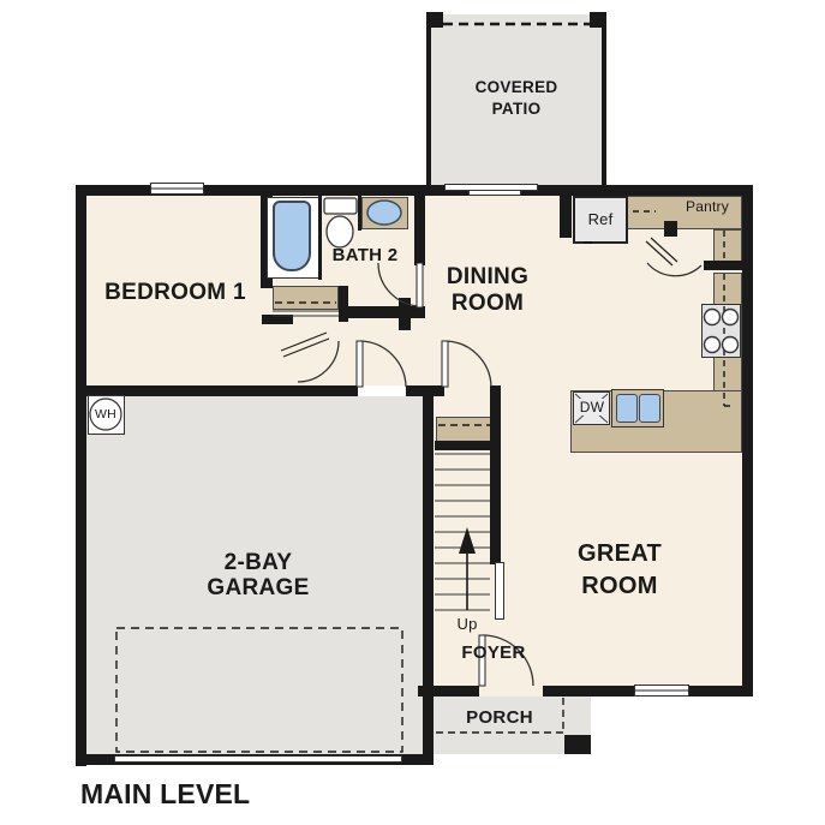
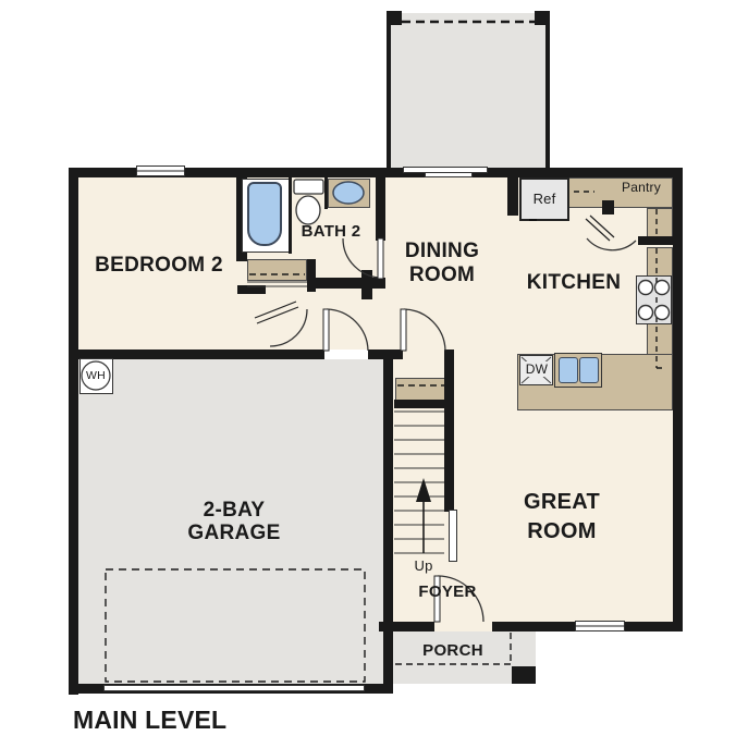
- COVERED
- PATIO
- BEDROOM 1
+ BEDROOM 2
  BATH 2
  DINING
  ROOM
+ KITCHEN
  2-BAY
  GARAGE
  GREAT
  ROOM
  FOYER
  PORCH
  Ref
  Pantry
  DW
  WH
  Up
  MAIN LEVEL
